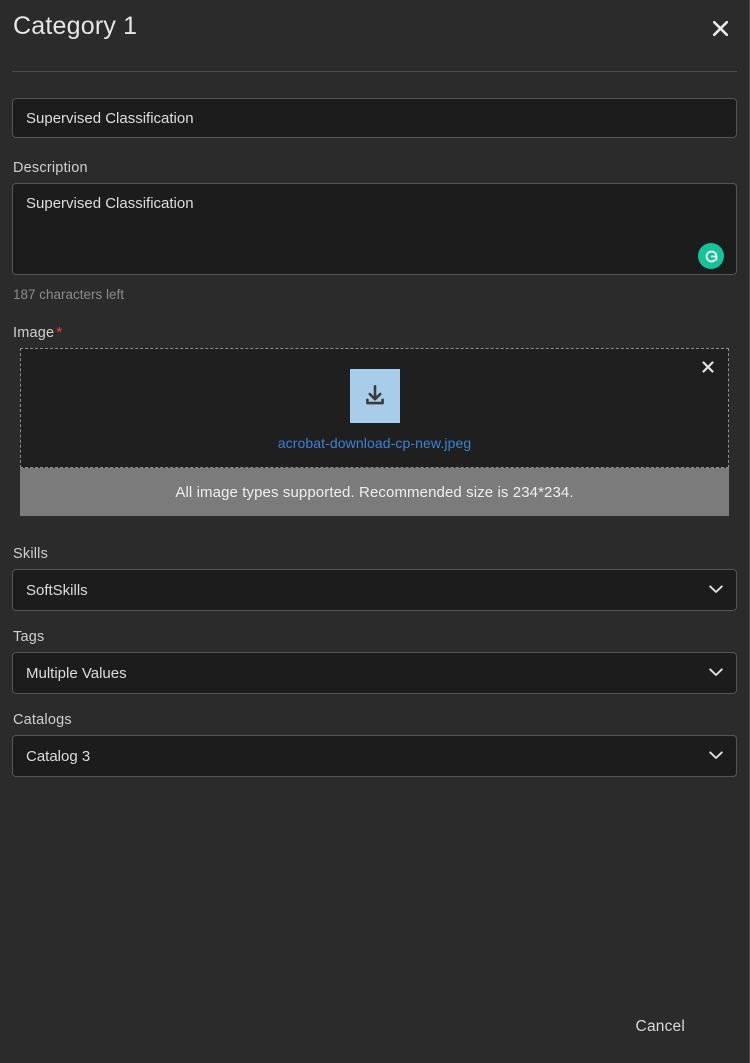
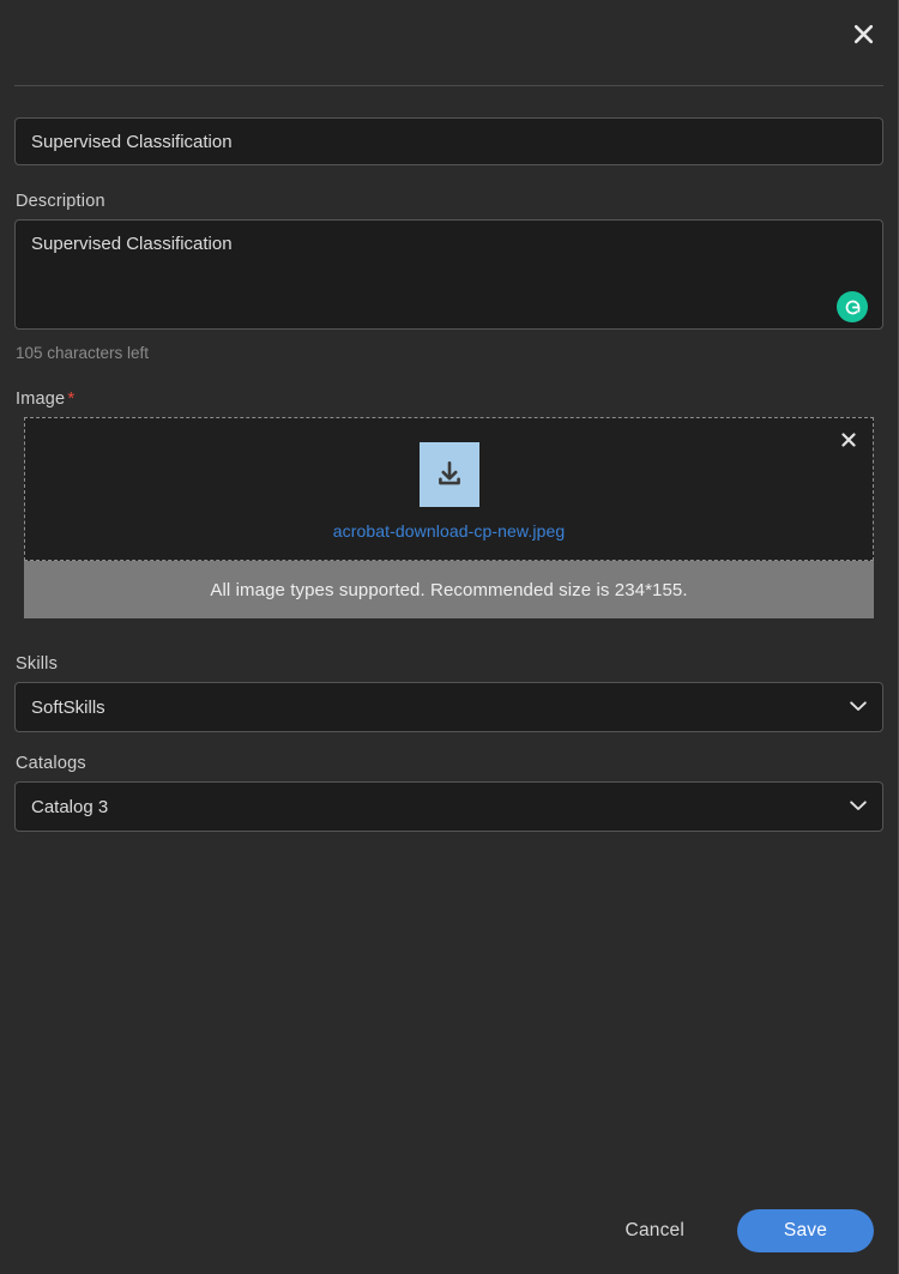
- Category 1
  Supervised Classification
  Description
  Supervised Classification
- 187 characters left
+ 105 characters left
  Image *
  acrobat-download-cp-new.jpeg
- All image types supported. Recommended size is 234*234.
+ All image types supported. Recommended size is 234*155.
  Skills
  SoftSkills
- Tags
- Multiple Values
  Catalogs
  Catalog 3
  Cancel
+ Save
